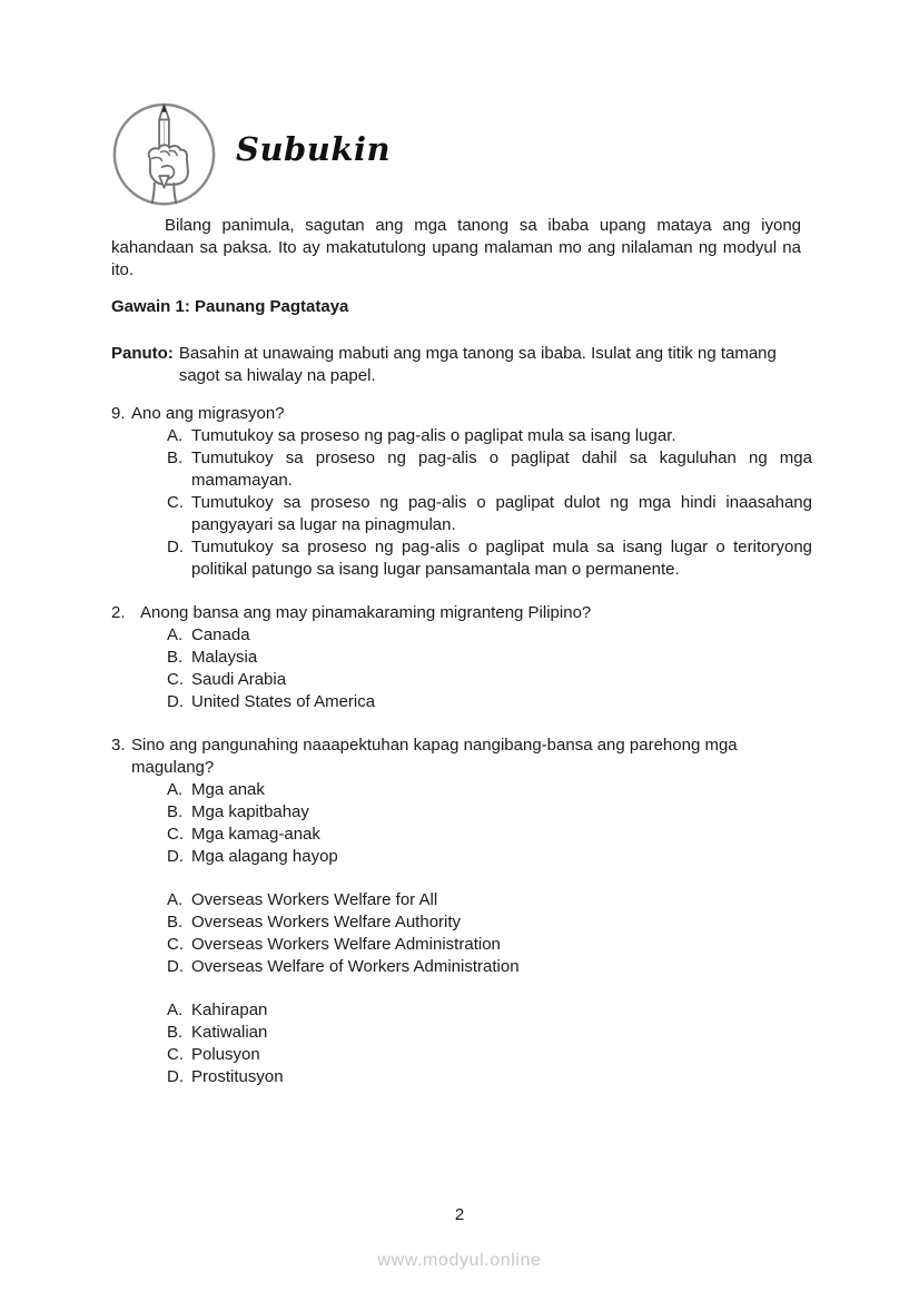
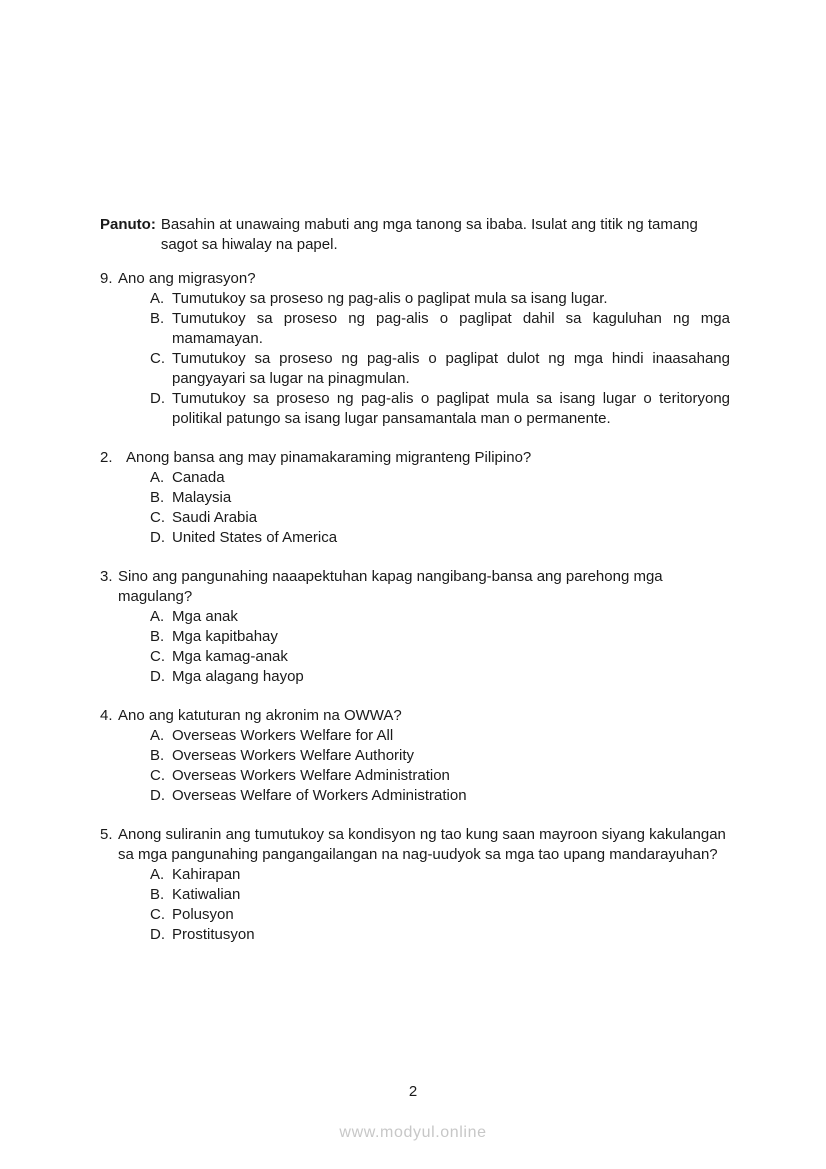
- Subukin
- Bilang panimula, sagutan ang mga tanong sa ibaba upang mataya ang iyong kahandaan sa paksa. Ito ay makatutulong upang malaman mo ang nilalaman ng modyul na ito.
- Gawain 1: Paunang Pagtataya
  Panuto:
  Basahin at unawaing mabuti ang mga tanong sa ibaba. Isulat ang titik ng tamang sagot sa hiwalay na papel.
  9.
  Ano ang migrasyon?
  A.
  Tumutukoy sa proseso ng pag-alis o paglipat mula sa isang lugar.
  B.
  Tumutukoy sa proseso ng pag-alis o paglipat dahil sa kaguluhan ng mga mamamayan.
  C.
  Tumutukoy sa proseso ng pag-alis o paglipat dulot ng mga hindi inaasahang pangyayari sa lugar na pinagmulan.
  D.
  Tumutukoy sa proseso ng pag-alis o paglipat mula sa isang lugar o teritoryong politikal patungo sa isang lugar pansamantala man o permanente.
  2.
  Anong bansa ang may pinamakaraming migranteng Pilipino?
  A.
  Canada
  B.
  Malaysia
  C.
  Saudi Arabia
  D.
  United States of America
  3.
  Sino ang pangunahing naaapektuhan kapag nangibang-bansa ang parehong mga magulang?
  A.
  Mga anak
  B.
  Mga kapitbahay
  C.
  Mga kamag-anak
  D.
  Mga alagang hayop
+ 4.
+ Ano ang katuturan ng akronim na OWWA?
  A.
  Overseas Workers Welfare for All
  B.
  Overseas Workers Welfare Authority
  C.
  Overseas Workers Welfare Administration
  D.
  Overseas Welfare of Workers Administration
+ 5.
+ Anong suliranin ang tumutukoy sa kondisyon ng tao kung saan mayroon siyang kakulangan sa mga pangunahing pangangailangan na nag-uudyok sa mga tao upang mandarayuhan?
  A.
  Kahirapan
  B.
  Katiwalian
  C.
  Polusyon
  D.
  Prostitusyon
  2
  www.modyul.online
